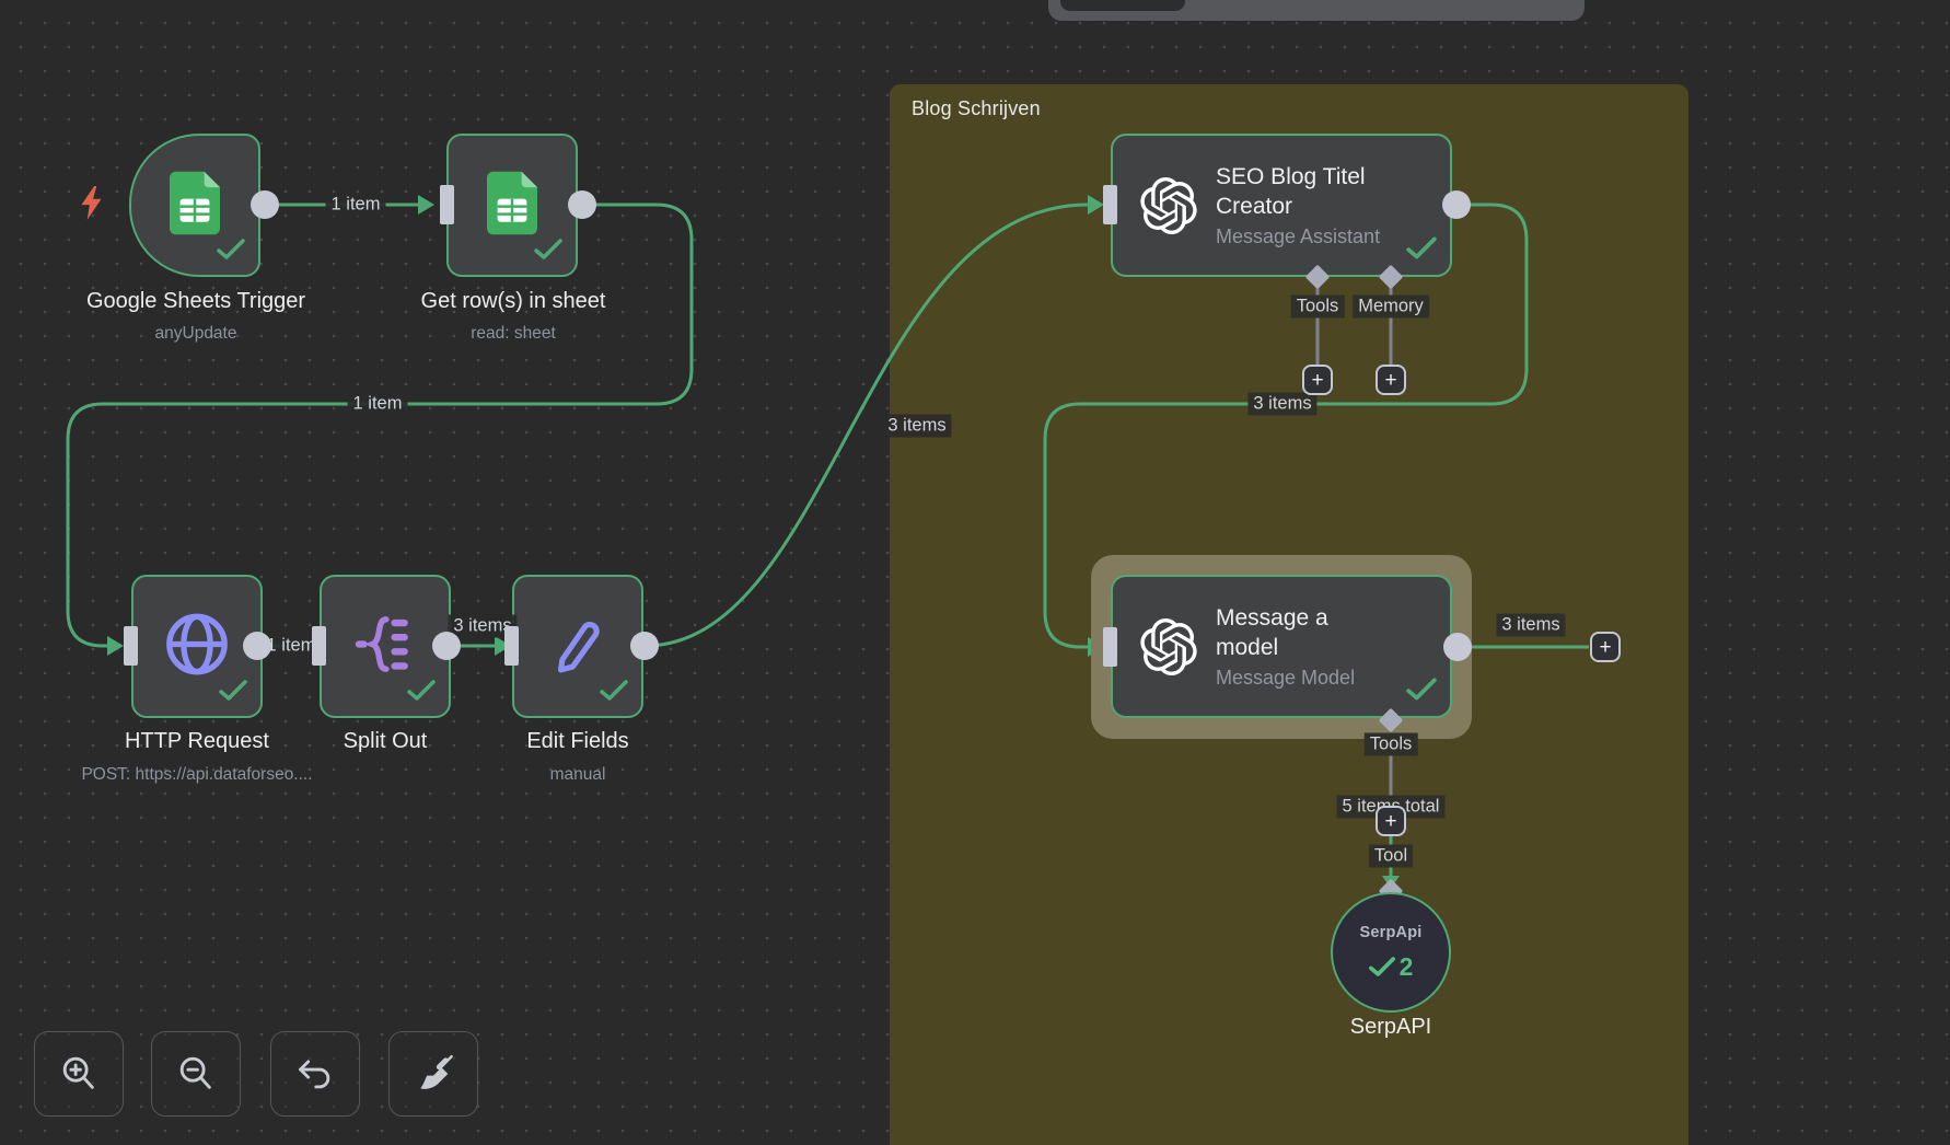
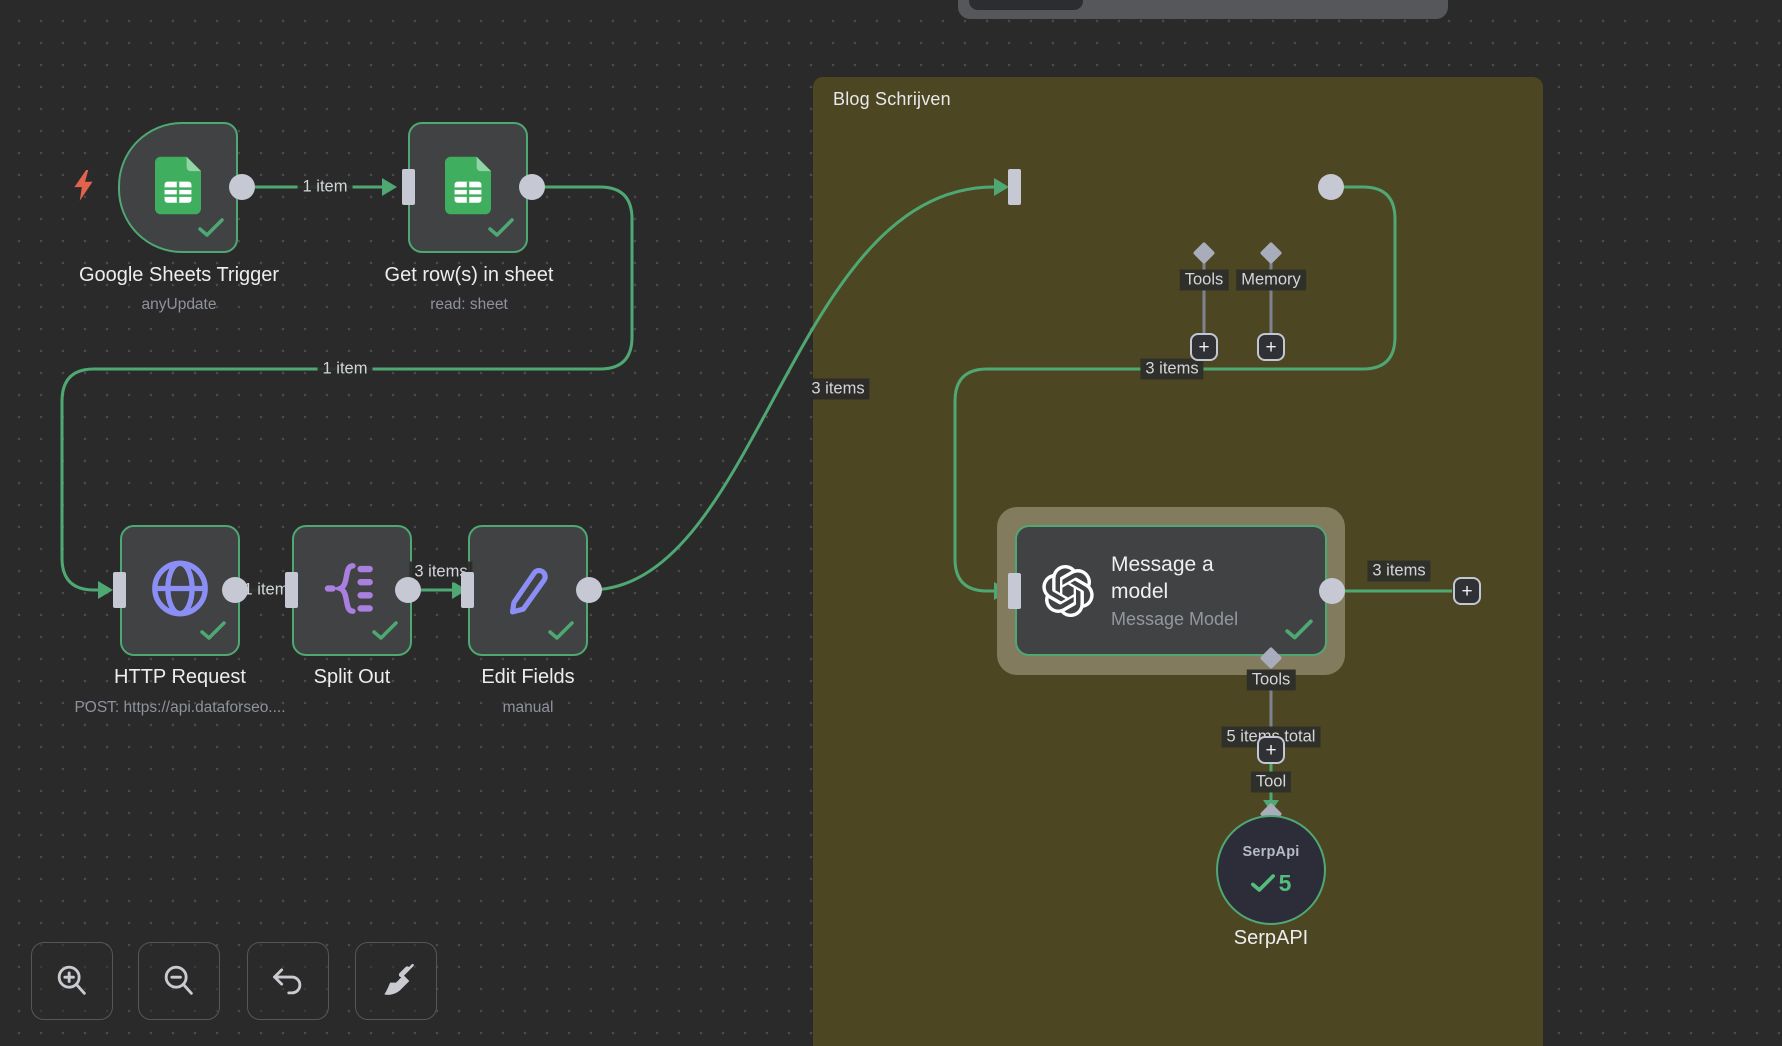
  Blog Schrijven
  1 item
  1 item
  1 item
  3 item
  3 items
  3 items
  3 items
  5 ite total
  Tools
  Memory
  Tools
  Tool
  Google Sheets Trigger
  anyUpdate
  Get row(s) in sheet
  read: sheet
  HTTP Request
  POST: https://api.dataforseo....
  Split Out
  Edit Fields
  manual
- SEO Blog Titel Creator
- Message Assistant
  +
  +
  Message a model
  Message Model
  +
  +
  SerpApi
- 2
+ 5
  SerpAPI
